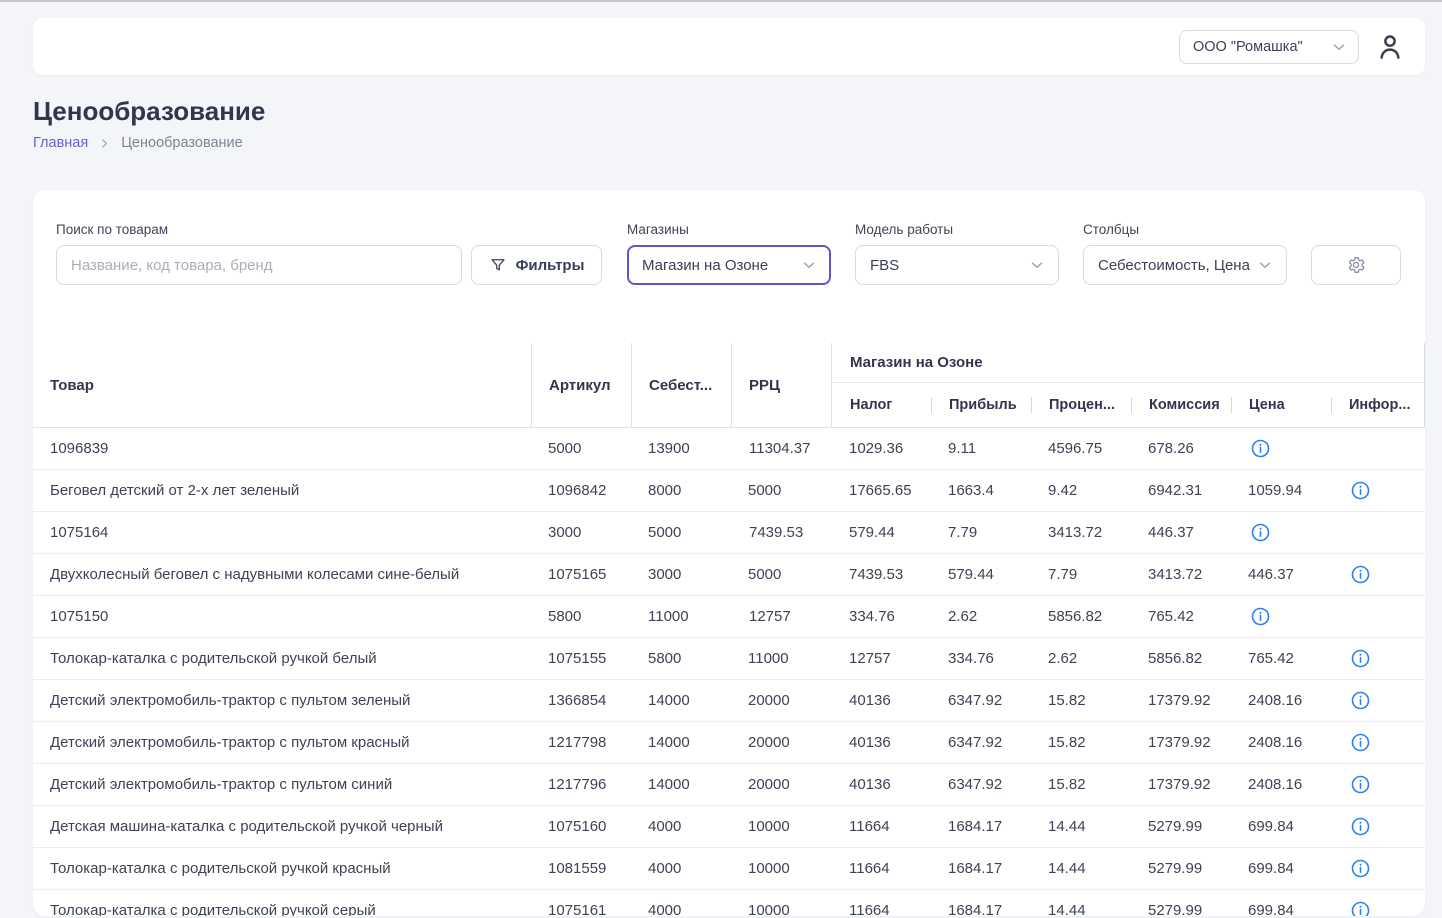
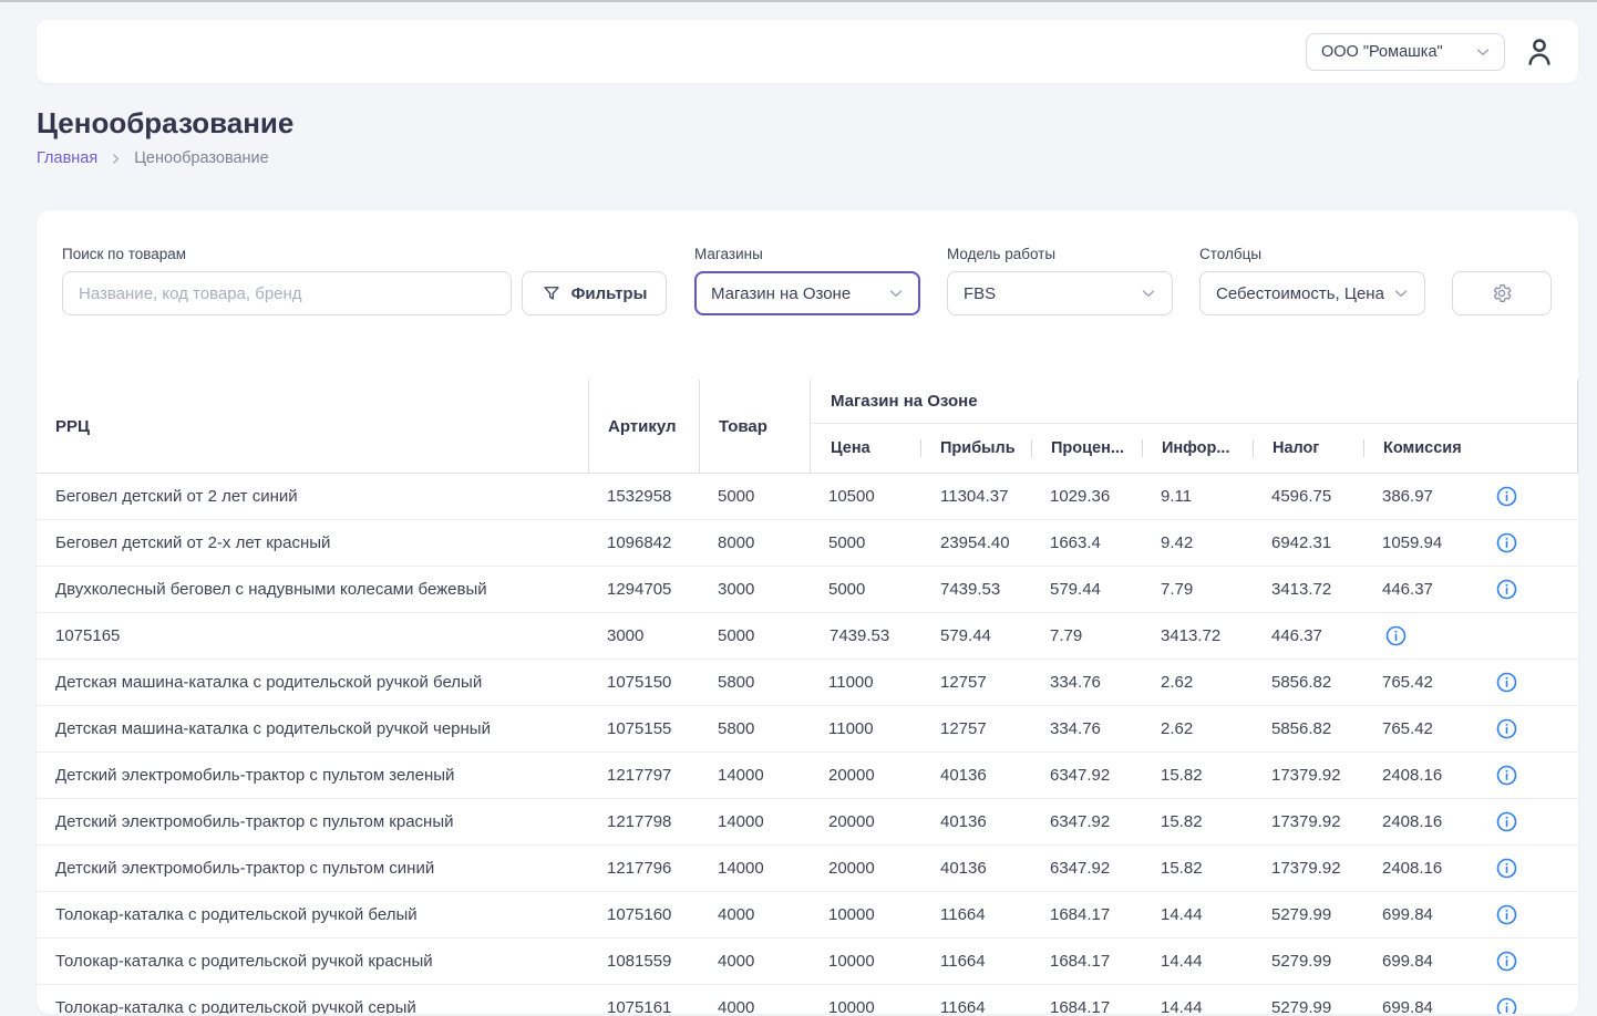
  ООО "Ромашка"
  Ценообразование
  Главная
  Ценообразование
  Поиск по товарам
  Название, код товара, бренд
  Фильтры
  Магазины
  Магазин на Озоне
  Модель работы
  FBS
  Столбцы
  Себестоимость, Цена
- Товар
+ РРЦ
  Артикул
- Себест...
- РРЦ
+ Товар
  Магазин на Озоне
- Налог
+ Цена
  Прибыль
  Процен...
- Комиссия
+ Инфор...
- Цена
+ Налог
- Инфор...
+ Комиссия
+ Беговел детский от 2 лет синий
- 1096839
+ 1532958
  5000
- 13900
+ 10500
  11304.37
  1029.36
  9.11
  4596.75
- 678.26
+ 386.97
- Беговел детский от 2-х лет зеленый
+ Беговел детский от 2-х лет красный
  1096842
  8000
  5000
- 17665.65
+ 23954.40
  1663.4
  9.42
  6942.31
  1059.94
+ Двухколесный беговел с надувными колесами бежевый
- 1075164
+ 1294705
  3000
  5000
  7439.53
  579.44
  7.79
  3413.72
  446.37
- Двухколесный беговел с надувными колесами сине-белый
  1075165
  3000
  5000
  7439.53
  579.44
  7.79
  3413.72
  446.37
+ Детская машина-каталка с родительской ручкой белый
  1075150
  5800
  11000
  12757
  334.76
  2.62
  5856.82
  765.42
- Толокар-каталка с родительской ручкой белый
+ Детская машина-каталка с родительской ручкой черный
  1075155
  5800
  11000
  12757
  334.76
  2.62
  5856.82
  765.42
  Детский электромобиль-трактор с пультом зеленый
- 1366854
+ 1217797
  14000
  20000
  40136
  6347.92
  15.82
  17379.92
  2408.16
  Детский электромобиль-трактор с пультом красный
  1217798
  14000
  20000
  40136
  6347.92
  15.82
  17379.92
  2408.16
  Детский электромобиль-трактор с пультом синий
  1217796
  14000
  20000
  40136
  6347.92
  15.82
  17379.92
  2408.16
- Детская машина-каталка с родительской ручкой черный
+ Толокар-каталка с родительской ручкой белый
  1075160
  4000
  10000
  11664
  1684.17
  14.44
  5279.99
  699.84
  Толокар-каталка с родительской ручкой красный
  1081559
  4000
  10000
  11664
  1684.17
  14.44
  5279.99
  699.84
  Толокар-каталка с родительской ручкой серый
  1075161
  4000
  10000
  11664
  1684.17
  14.44
  5279.99
  699.84
